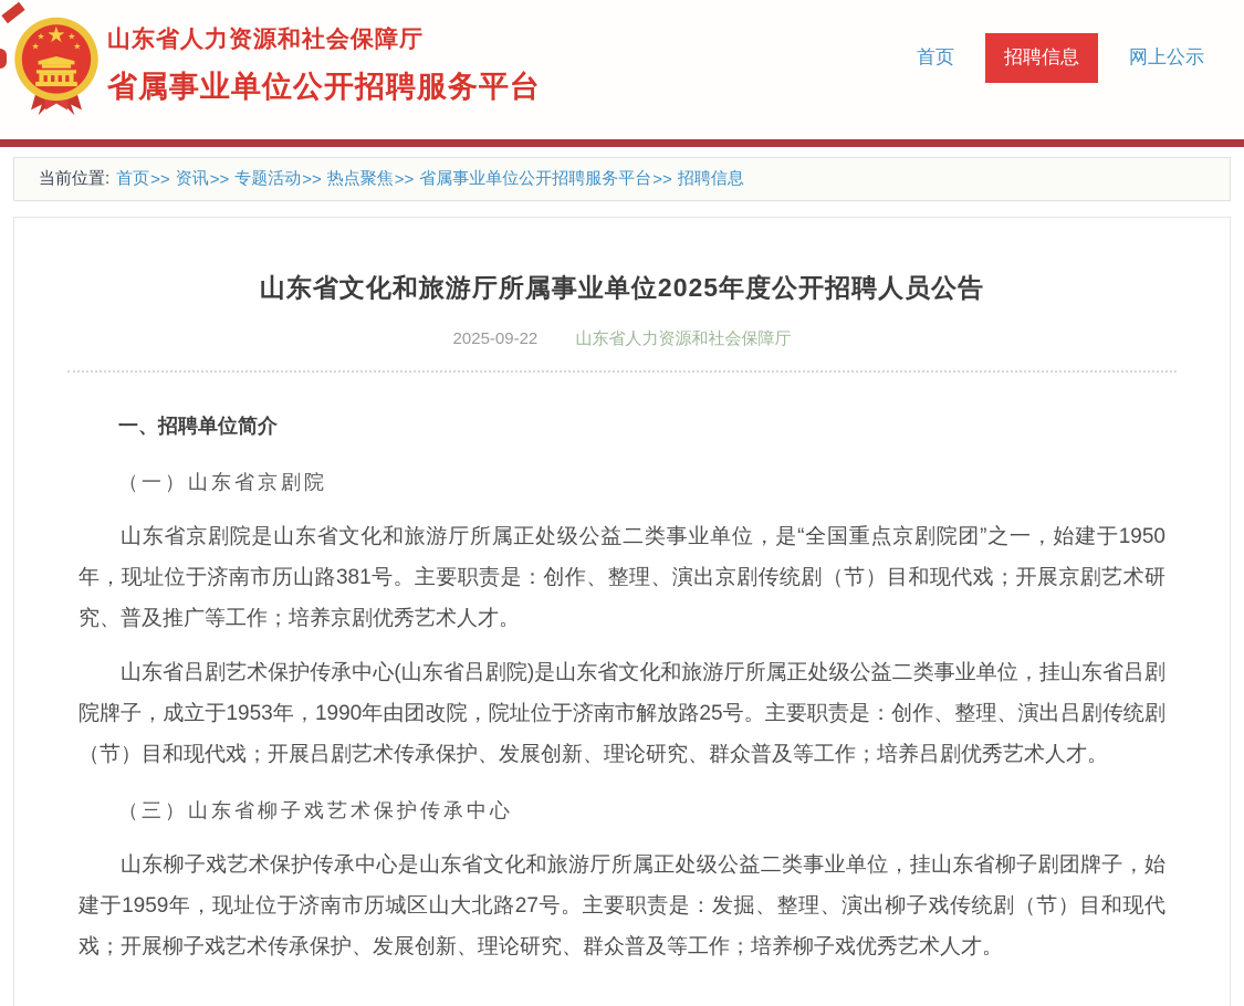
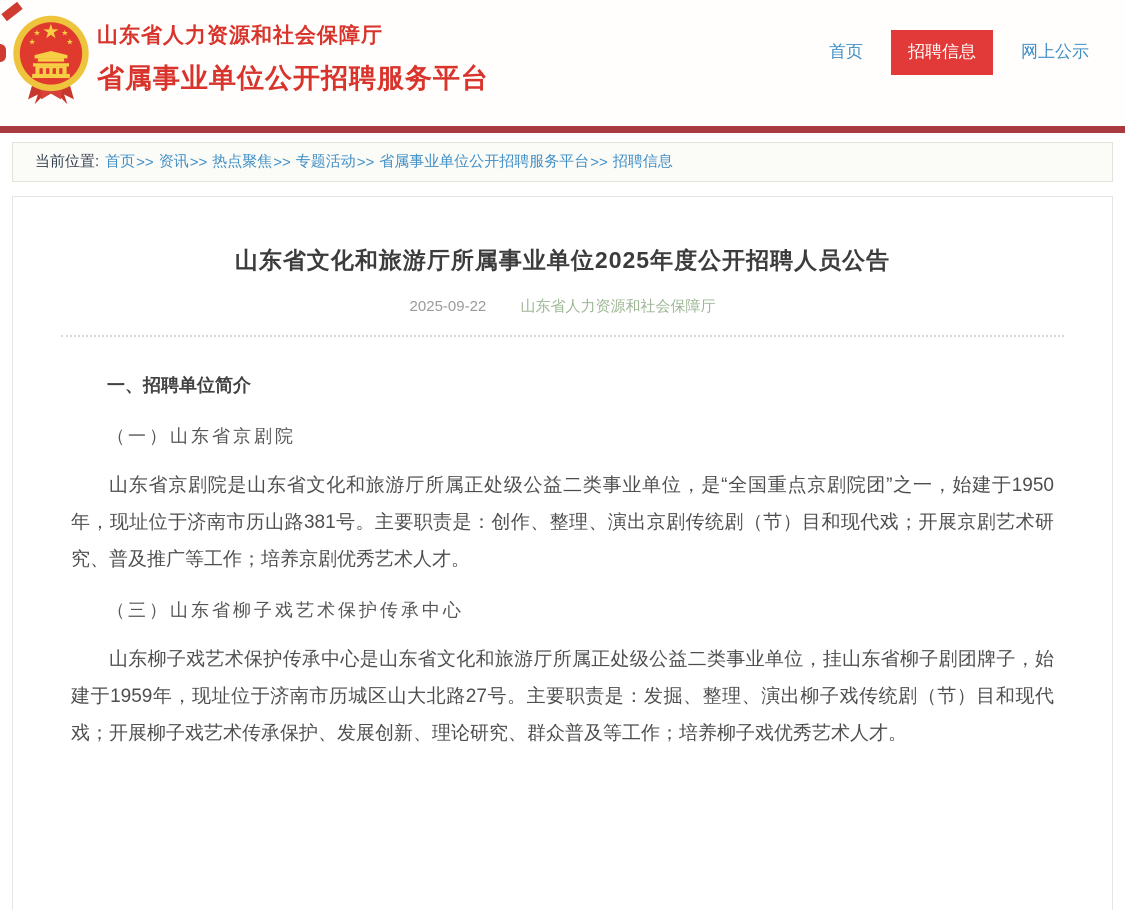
  ★
  ★
  ★
  ★
  ★
  山东省人力资源和社会保障厅
  省属事业单位公开招聘服务平台
  首页
  招聘信息
  网上公示
  当前位置:
  首页
  >>
  资讯
  >>
- 专题活动
+ 热点聚焦
  >>
- 热点聚焦
+ 专题活动
  >>
  省属事业单位公开招聘服务平台
  >>
  招聘信息
  山东省文化和旅游厅所属事业单位2025年度公开招聘人员公告
  2025-09-22 山东省人力资源和社会保障厅
  一、招聘单位简介
  （一）山东省京剧院
  山东省京剧院是山东省文化和旅游厅所属正处级公益二类事业单位，是“全国重点京剧院团”之一，始建于1950年，现址位于济南市历山路381号。主要职责是：创作、整理、演出京剧传统剧（节）目和现代戏；开展京剧艺术研究、普及推广等工作；培养京剧优秀艺术人才。
- 山东省吕剧艺术保护传承中心(山东省吕剧院)是山东省文化和旅游厅所属正处级公益二类事业单位，挂山东省吕剧院牌子，成立于1953年，1990年由团改院，院址位于济南市解放路25号。主要职责是：创作、整理、演出吕剧传统剧（节）目和现代戏；开展吕剧艺术传承保护、发展创新、理论研究、群众普及等工作；培养吕剧优秀艺术人才。
  （三）山东省柳子戏艺术保护传承中心
  山东柳子戏艺术保护传承中心是山东省文化和旅游厅所属正处级公益二类事业单位，挂山东省柳子剧团牌子，始建于1959年，现址位于济南市历城区山大北路27号。主要职责是：发掘、整理、演出柳子戏传统剧（节）目和现代戏；开展柳子戏艺术传承保护、发展创新、理论研究、群众普及等工作；培养柳子戏优秀艺术人才。
